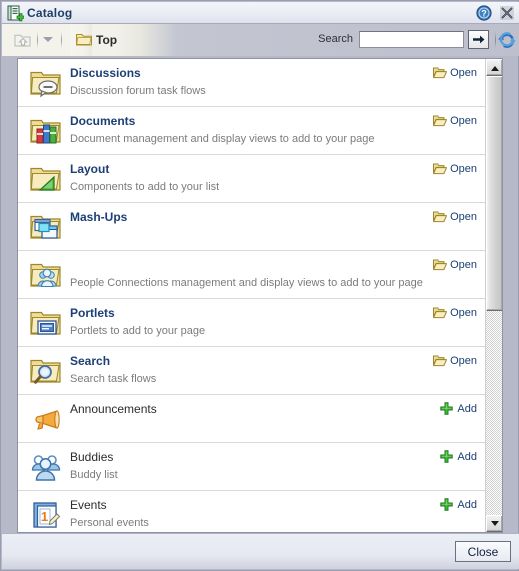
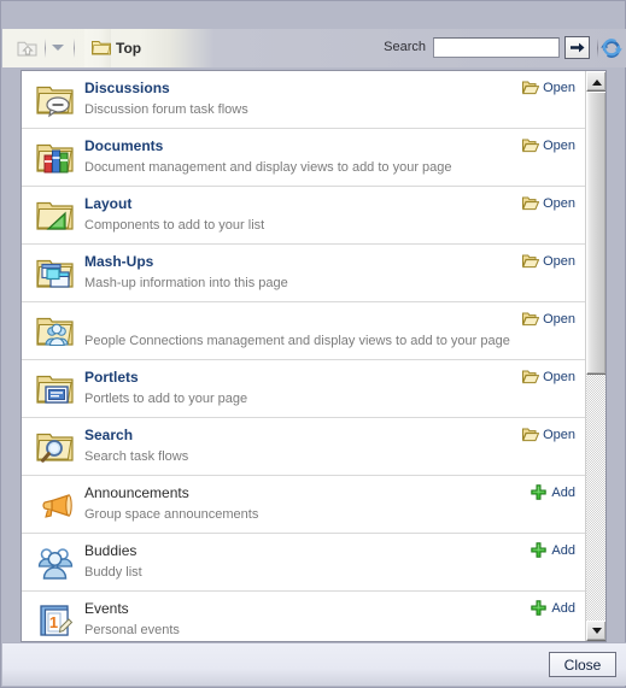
- Catalog
- ?
  Top
  Search
  Discussions
  Discussion forum task flows
  Open
  Documents
  Document management and display views to add to your page
  Open
  Layout
  Components to add to your list
  Open
  Mash-Ups
+ Mash-up information into this page
  Open
  People Connections management and display views to add to your page
  Open
  Portlets
  Portlets to add to your page
  Open
  Search
  Search task flows
  Open
  Announcements
+ Group space announcements
  Add
  Buddies
  Buddy list
  Add
  1
  Events
  Personal events
  Add
  Close
